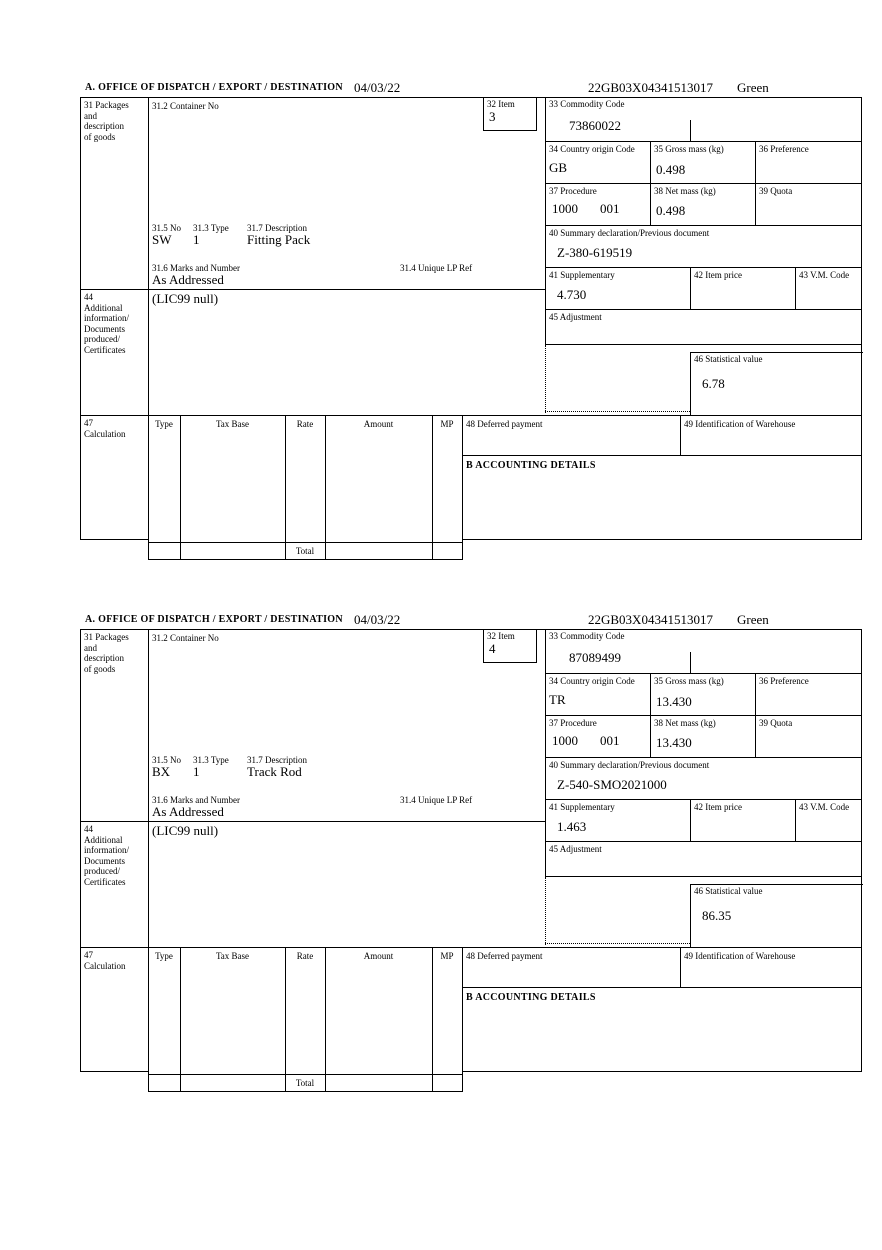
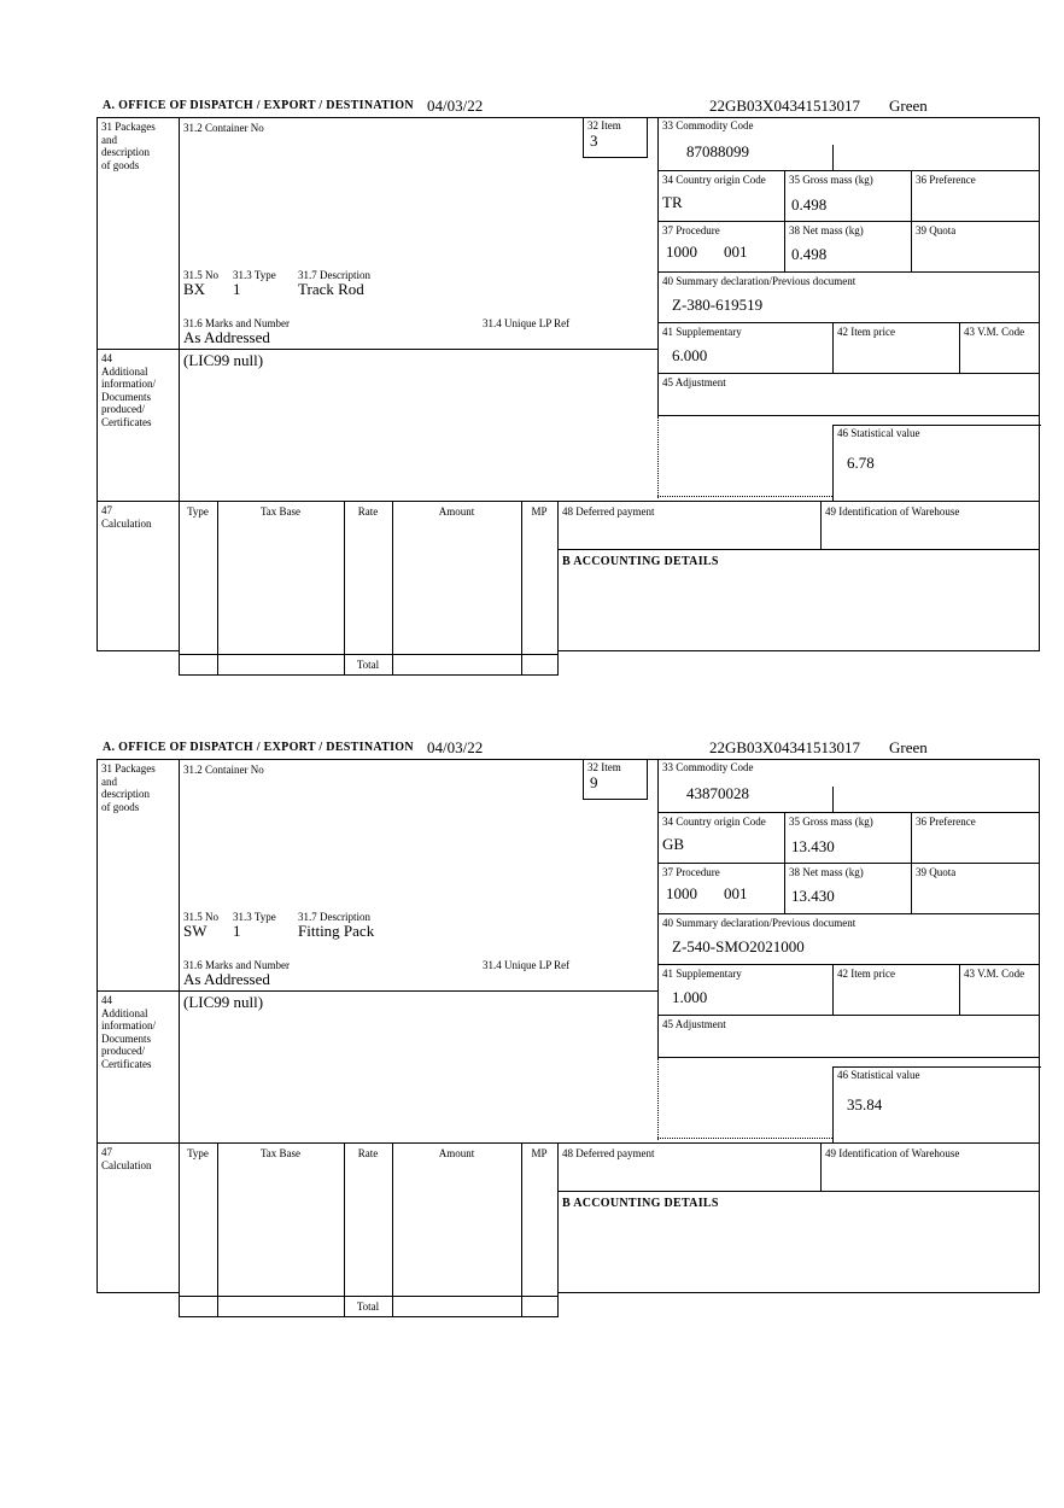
  A. OFFICE OF DISPATCH / EXPORT / DESTINATION
  04/03/22
  22GB03X04341513017
  Green
  31 Packages
  and
  description
  of goods
  31.2 Container No
  32 Item
  3
  33 Commodity Code
- 73860022
+ 87088099
  34 Country origin Code
- GB
+ TR
  35 Gross mass (kg)
  0.498
  36 Preference
  37 Procedure
  1000
  001
  38 Net mass (kg)
  0.498
  39 Quota
  40 Summary declaration/Previous document
  Z-380-619519
  31.5 No
  31.3 Type
  31.7 Description
- SW
+ BX
  1
- Fitting Pack
+ Track Rod
  31.6 Marks and Number
  31.4 Unique LP Ref
  As Addressed
  41 Supplementary
  42 Item price
  43 V.M. Code
- 4.730
+ 6.000
  44
  Additional
  information/
  Documents
  produced/
  Certificates
  (LIC99 null)
  45 Adjustment
  46 Statistical value
  6.78
  47
  Calculation
  Type
  Tax Base
  Rate
  Amount
  MP
  48 Deferred payment
  49 Identification of Warehouse
  B ACCOUNTING DETAILS
  Total
  A. OFFICE OF DISPATCH / EXPORT / DESTINATION
  04/03/22
  22GB03X04341513017
  Green
  31 Packages
  and
  description
  of goods
  31.2 Container No
  32 Item
- 4
+ 9
  33 Commodity Code
- 87089499
+ 43870028
  34 Country origin Code
- TR
+ GB
  35 Gross mass (kg)
  13.430
  36 Preference
  37 Procedure
  1000
  001
  38 Net mass (kg)
  13.430
  39 Quota
  40 Summary declaration/Previous document
  Z-540-SMO2021000
  31.5 No
  31.3 Type
  31.7 Description
- BX
+ SW
  1
- Track Rod
+ Fitting Pack
  31.6 Marks and Number
  31.4 Unique LP Ref
  As Addressed
  41 Supplementary
  42 Item price
  43 V.M. Code
- 1.463
+ 1.000
  44
  Additional
  information/
  Documents
  produced/
  Certificates
  (LIC99 null)
  45 Adjustment
  46 Statistical value
- 86.35
+ 35.84
  47
  Calculation
  Type
  Tax Base
  Rate
  Amount
  MP
  48 Deferred payment
  49 Identification of Warehouse
  B ACCOUNTING DETAILS
  Total
